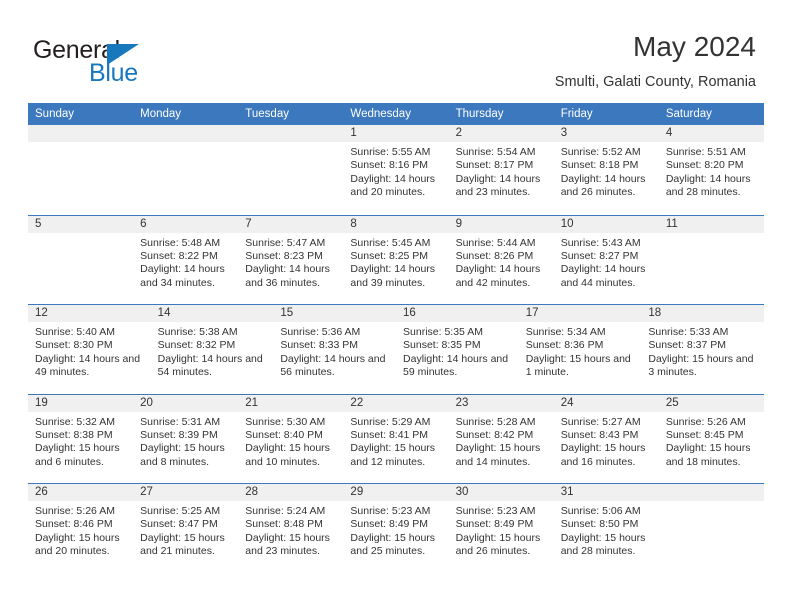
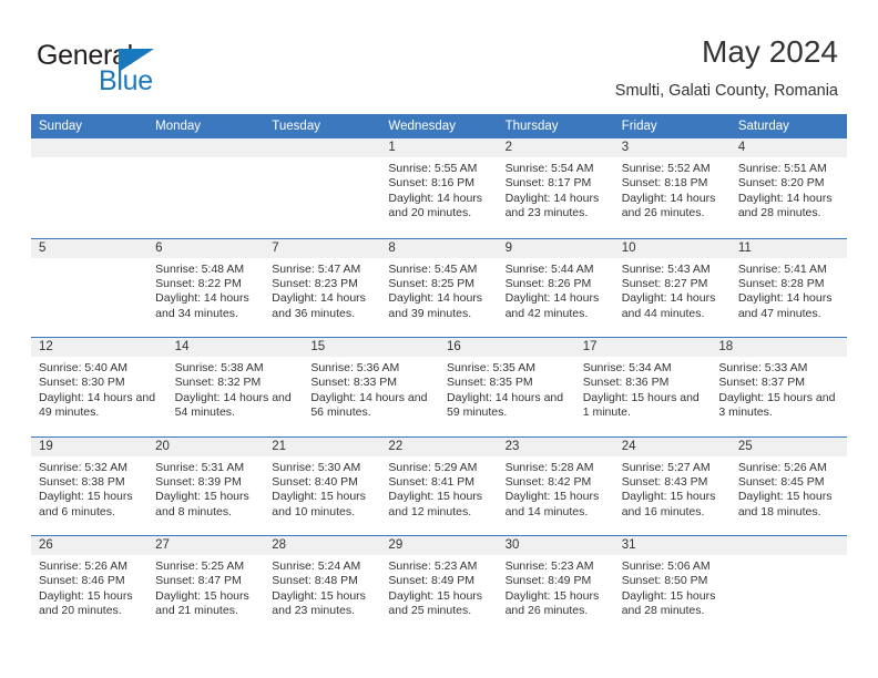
  General
  Blue
  May 2024
  Smulti, Galati County, Romania
  Sunday
  Monday
  Tuesday
  Wednesday
  Thursday
  Friday
  Saturday
  1
  Sunrise: 5:55 AM
  Sunset: 8:16 PM
  Daylight: 14 hours and 20 minutes.
  2
  Sunrise: 5:54 AM
  Sunset: 8:17 PM
  Daylight: 14 hours and 23 minutes.
  3
  Sunrise: 5:52 AM
  Sunset: 8:18 PM
  Daylight: 14 hours and 26 minutes.
  4
  Sunrise: 5:51 AM
  Sunset: 8:20 PM
  Daylight: 14 hours and 28 minutes.
  5
  6
  Sunrise: 5:48 AM
  Sunset: 8:22 PM
  Daylight: 14 hours and 34 minutes.
  7
  Sunrise: 5:47 AM
  Sunset: 8:23 PM
  Daylight: 14 hours and 36 minutes.
  8
  Sunrise: 5:45 AM
  Sunset: 8:25 PM
  Daylight: 14 hours and 39 minutes.
  9
  Sunrise: 5:44 AM
  Sunset: 8:26 PM
  Daylight: 14 hours and 42 minutes.
  10
  Sunrise: 5:43 AM
  Sunset: 8:27 PM
  Daylight: 14 hours and 44 minutes.
  11
+ Sunrise: 5:41 AM
+ Sunset: 8:28 PM
+ Daylight: 14 hours and 47 minutes.
  12
  Sunrise: 5:40 AM
  Sunset: 8:30 PM
  Daylight: 14 hours and 49 minutes.
  14
  Sunrise: 5:38 AM
  Sunset: 8:32 PM
  Daylight: 14 hours and 54 minutes.
  15
  Sunrise: 5:36 AM
  Sunset: 8:33 PM
  Daylight: 14 hours and 56 minutes.
  16
  Sunrise: 5:35 AM
  Sunset: 8:35 PM
  Daylight: 14 hours and 59 minutes.
  17
  Sunrise: 5:34 AM
  Sunset: 8:36 PM
  Daylight: 15 hours and 1 minute.
  18
  Sunrise: 5:33 AM
  Sunset: 8:37 PM
  Daylight: 15 hours and 3 minutes.
  19
  Sunrise: 5:32 AM
  Sunset: 8:38 PM
  Daylight: 15 hours and 6 minutes.
  20
  Sunrise: 5:31 AM
  Sunset: 8:39 PM
  Daylight: 15 hours and 8 minutes.
  21
  Sunrise: 5:30 AM
  Sunset: 8:40 PM
  Daylight: 15 hours and 10 minutes.
  22
  Sunrise: 5:29 AM
  Sunset: 8:41 PM
  Daylight: 15 hours and 12 minutes.
  23
  Sunrise: 5:28 AM
  Sunset: 8:42 PM
  Daylight: 15 hours and 14 minutes.
  24
  Sunrise: 5:27 AM
  Sunset: 8:43 PM
  Daylight: 15 hours and 16 minutes.
  25
  Sunrise: 5:26 AM
  Sunset: 8:45 PM
  Daylight: 15 hours and 18 minutes.
  26
  Sunrise: 5:26 AM
  Sunset: 8:46 PM
  Daylight: 15 hours and 20 minutes.
  27
  Sunrise: 5:25 AM
  Sunset: 8:47 PM
  Daylight: 15 hours and 21 minutes.
  28
  Sunrise: 5:24 AM
  Sunset: 8:48 PM
  Daylight: 15 hours and 23 minutes.
  29
  Sunrise: 5:23 AM
  Sunset: 8:49 PM
  Daylight: 15 hours and 25 minutes.
  30
  Sunrise: 5:23 AM
  Sunset: 8:49 PM
  Daylight: 15 hours and 26 minutes.
  31
  Sunrise: 5:06 AM
  Sunset: 8:50 PM
  Daylight: 15 hours and 28 minutes.
